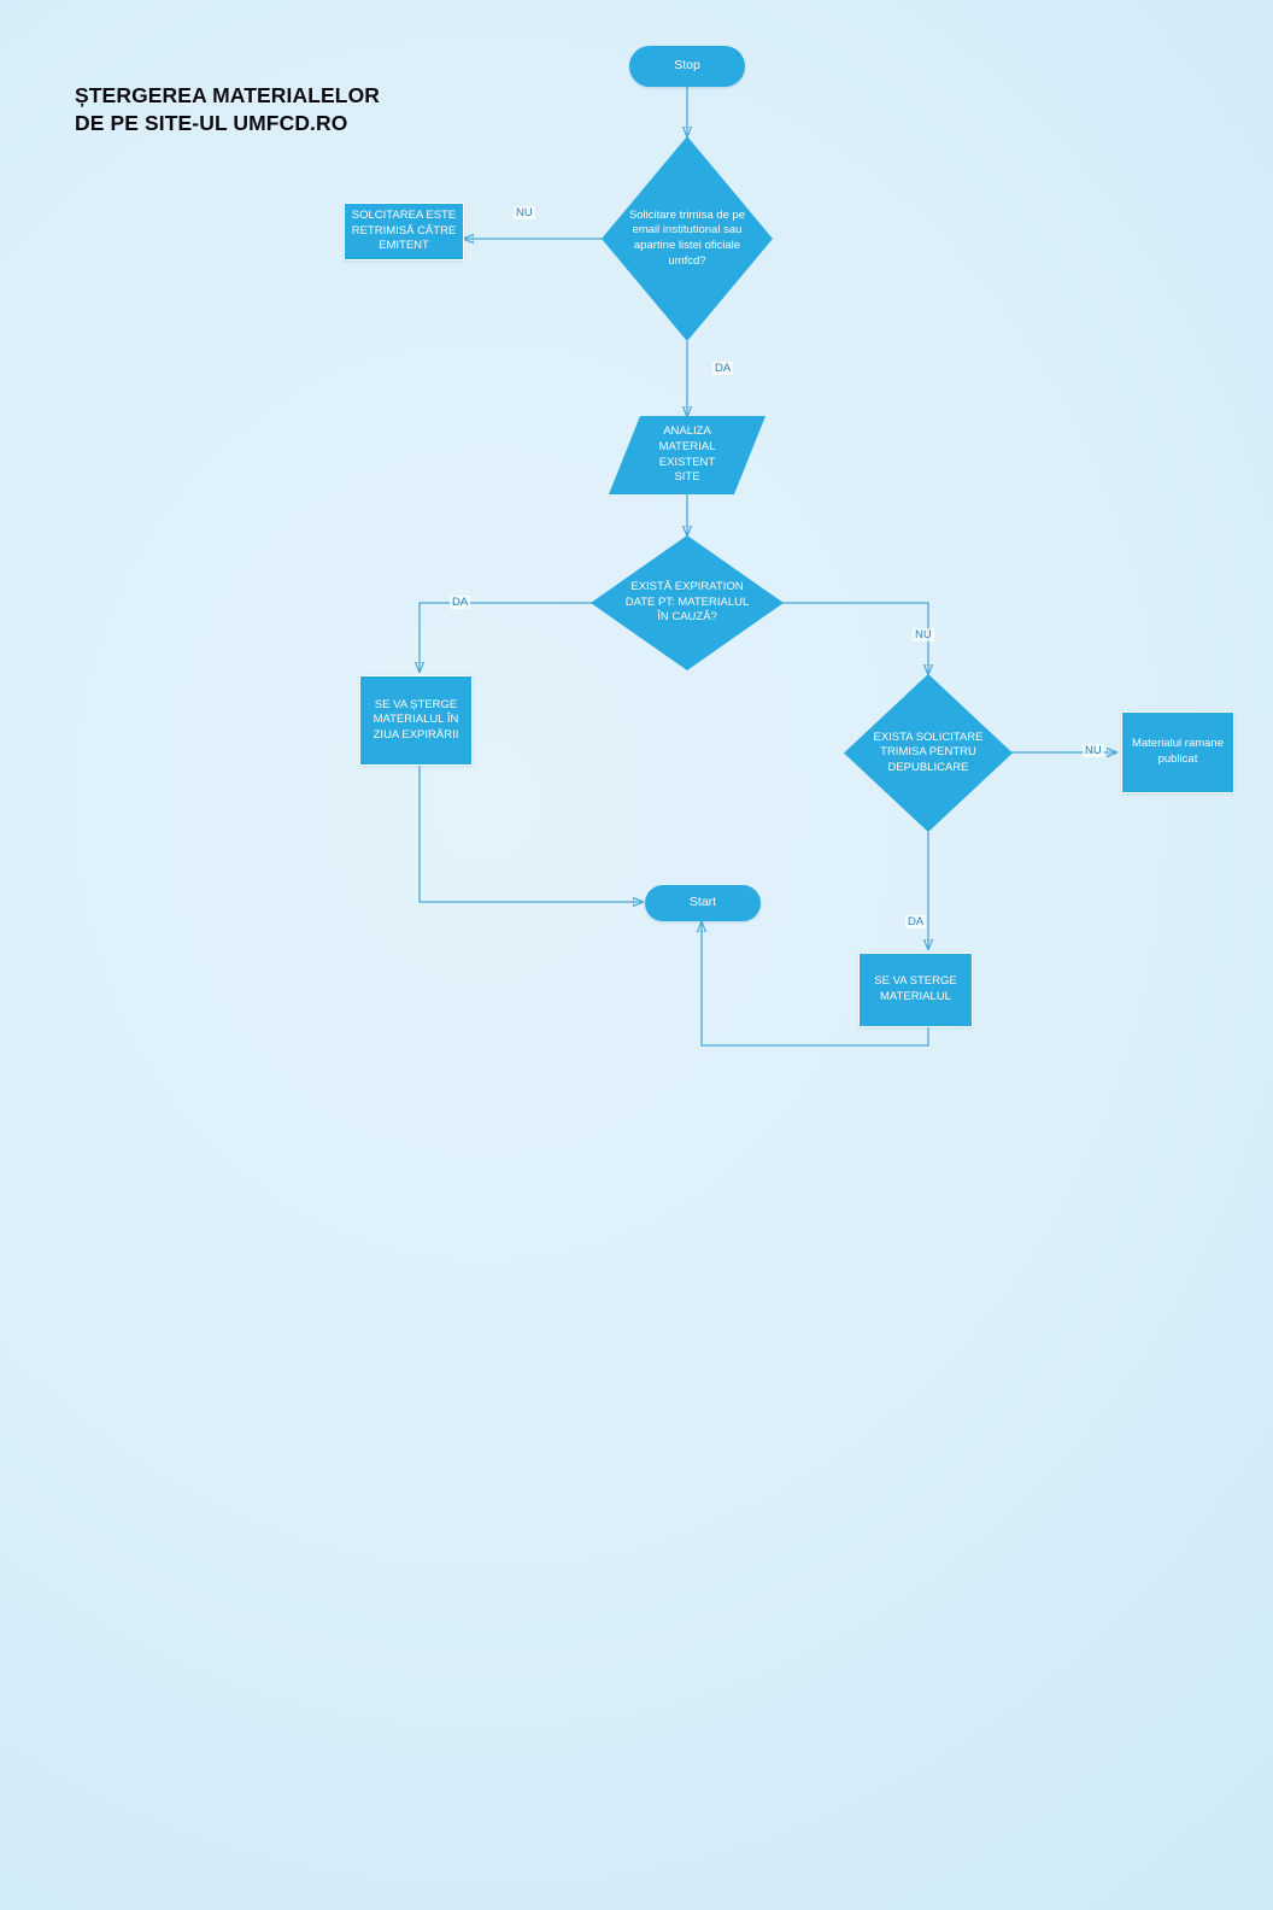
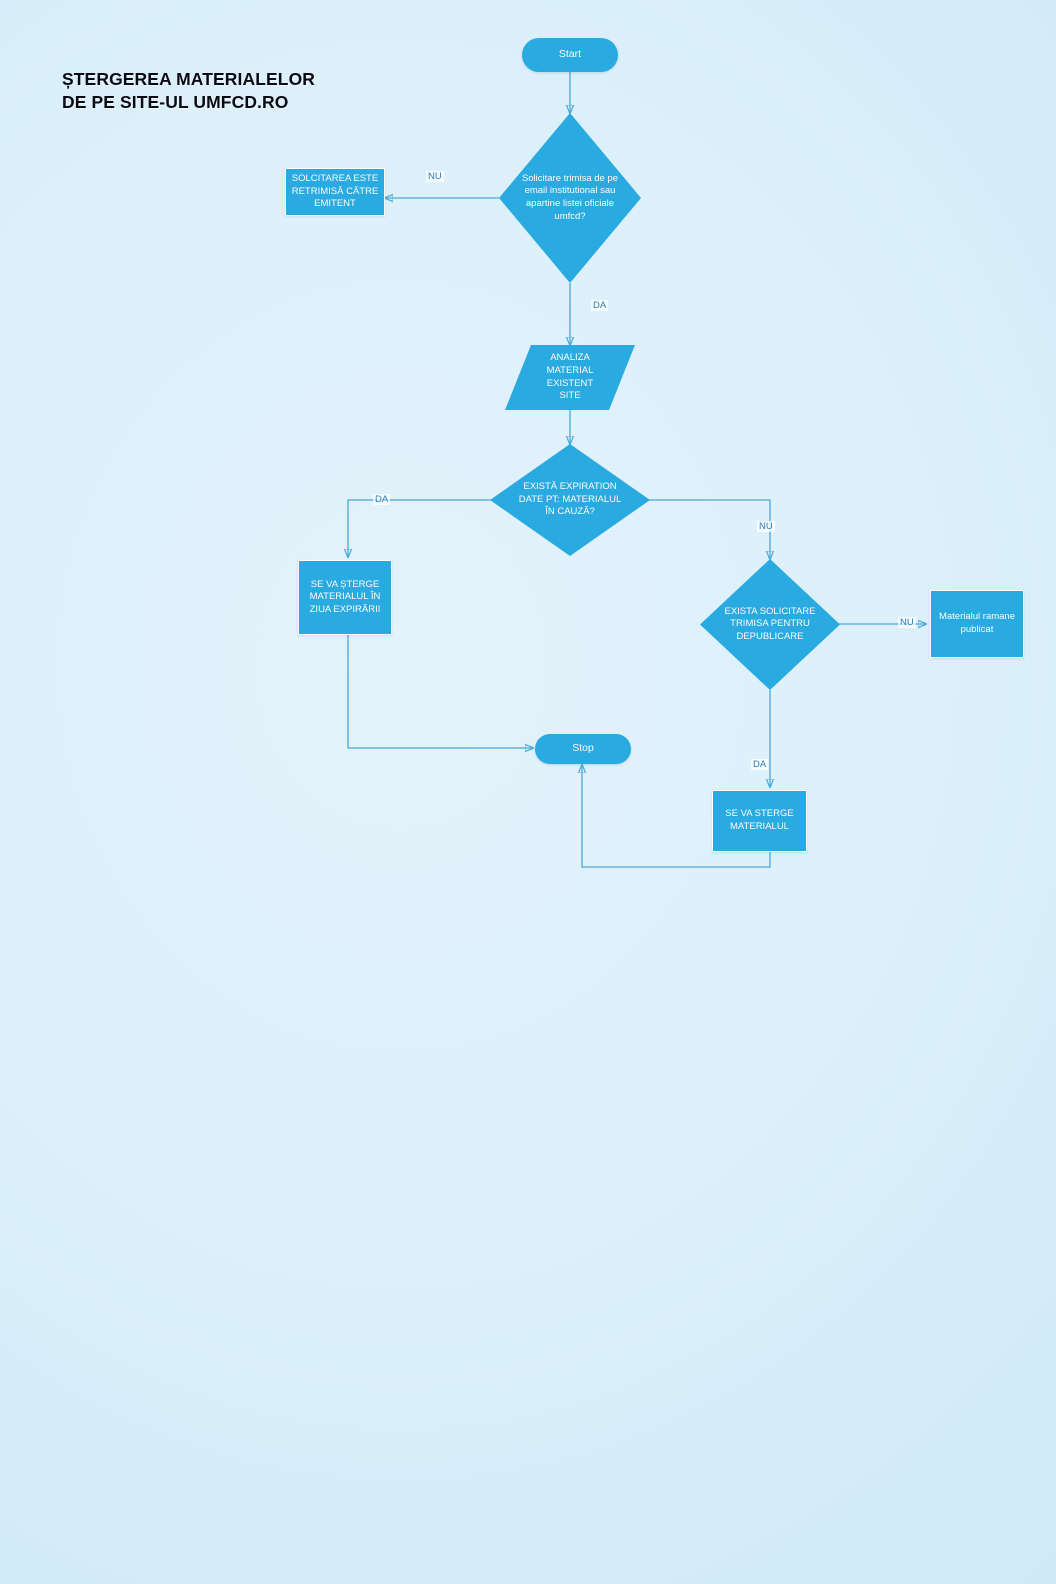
  ȘTERGEREA MATERIALELOR
  DE PE SITE-UL UMFCD.RO
- Stop
+ Start
  Solicitare trimisa de pe
  email institutional sau
  apartine listei oficiale
  umfcd?
  SOLCITAREA ESTE
  RETRIMISĂ CĂTRE
  EMITENT
  ANALIZA
  MATERIAL
  EXISTENT
  SITE
  EXISTĂ EXPIRATION
  DATE PT: MATERIALUL
  ÎN CAUZĂ?
  SE VA ȘTERGE
  MATERIALUL ÎN
  ZIUA EXPIRĂRII
  EXISTA SOLICITARE
  TRIMISA PENTRU
  DEPUBLICARE
  Materialul ramane
  publicat
  SE VA STERGE
  MATERIALUL
- Start
+ Stop
  NU
  DA
  DA
  NU
  NU
  DA
